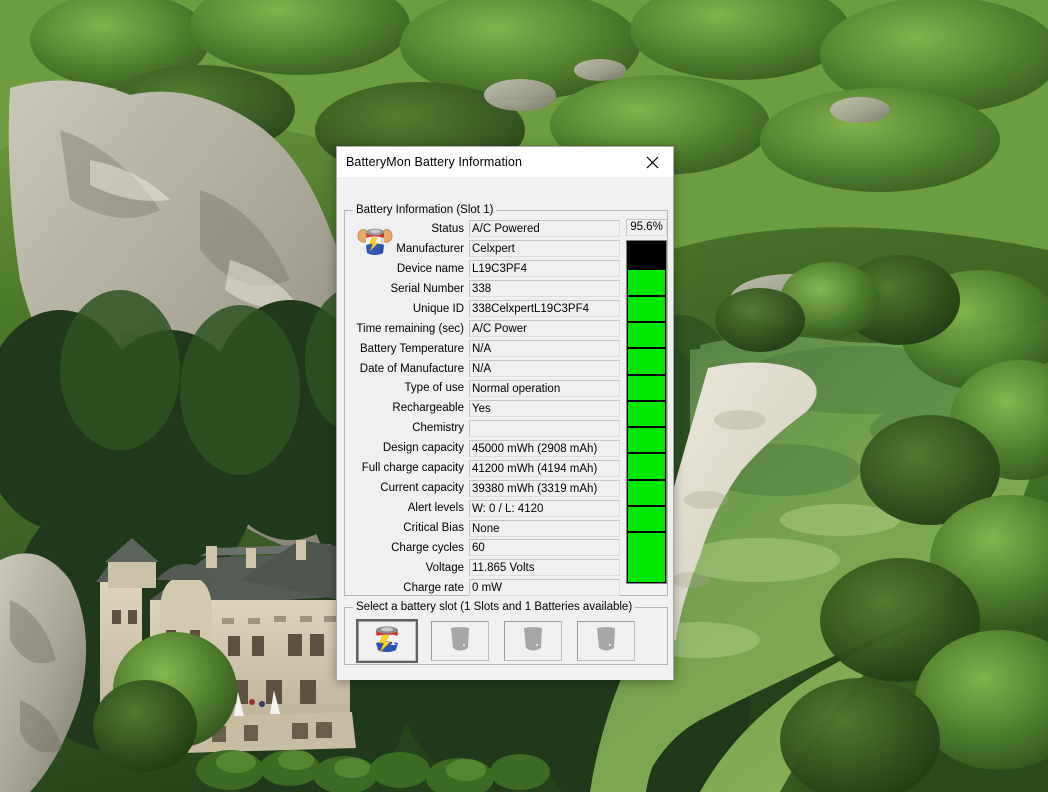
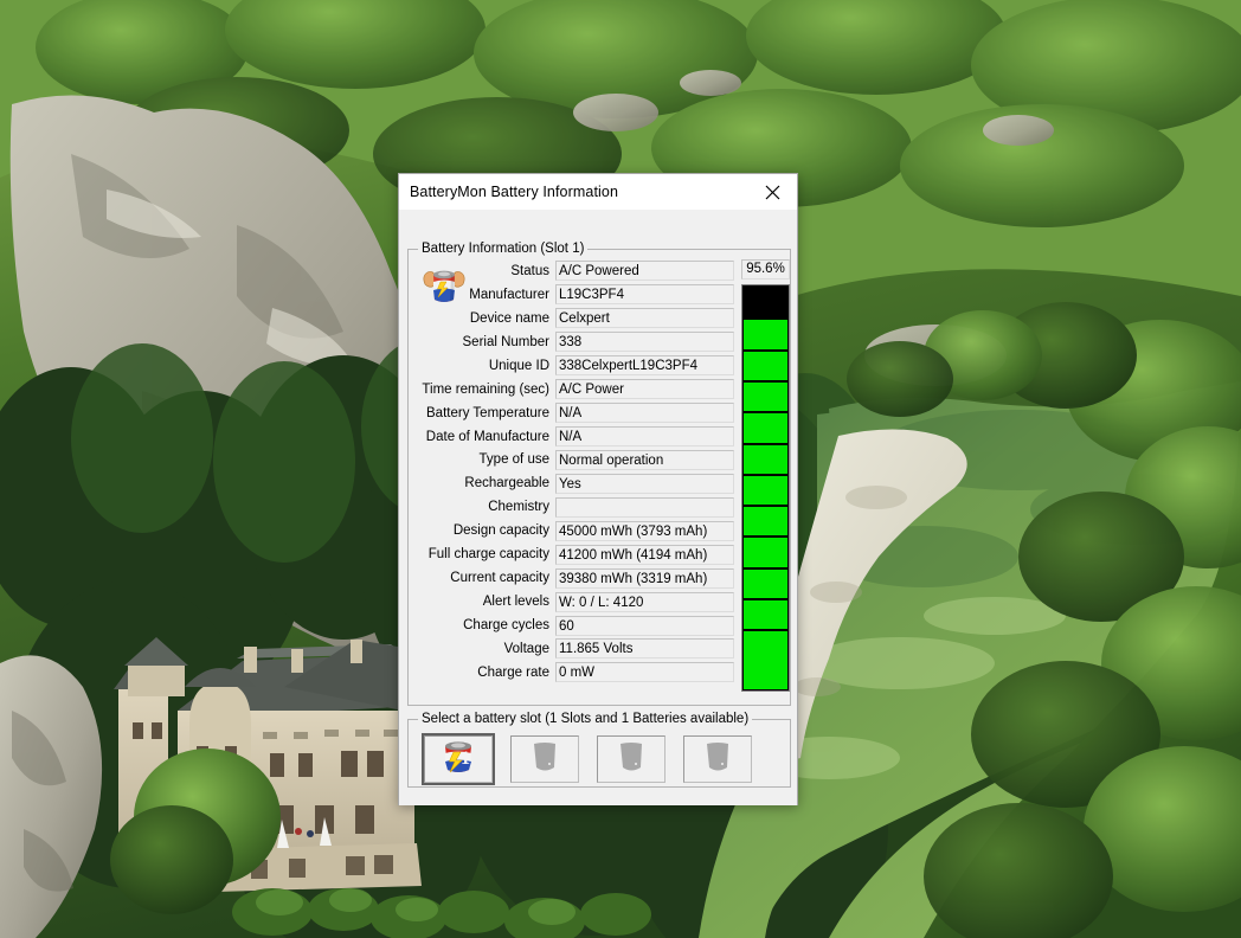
  BatteryMon Battery Information
  Battery Information (Slot 1)
  Status
  A/C Powered
  Manufacturer
- Celxpert
+ L19C3PF4
  Device name
- L19C3PF4
+ Celxpert
  Serial Number
  338
  Unique ID
  338CelxpertL19C3PF4
  Time remaining (sec)
  A/C Power
  Battery Temperature
  N/A
  Date of Manufacture
  N/A
  Type of use
  Normal operation
  Rechargeable
  Yes
  Chemistry
  Design capacity
- 45000 mWh (2908 mAh)
+ 45000 mWh (3793 mAh)
  Full charge capacity
  41200 mWh (4194 mAh)
  Current capacity
  39380 mWh (3319 mAh)
  Alert levels
  W: 0 / L: 4120
- Critical Bias
- None
  Charge cycles
  60
  Voltage
  11.865 Volts
  Charge rate
  0 mW
  95.6%
  Select a battery slot (1 Slots and 1 Batteries available)
  1
